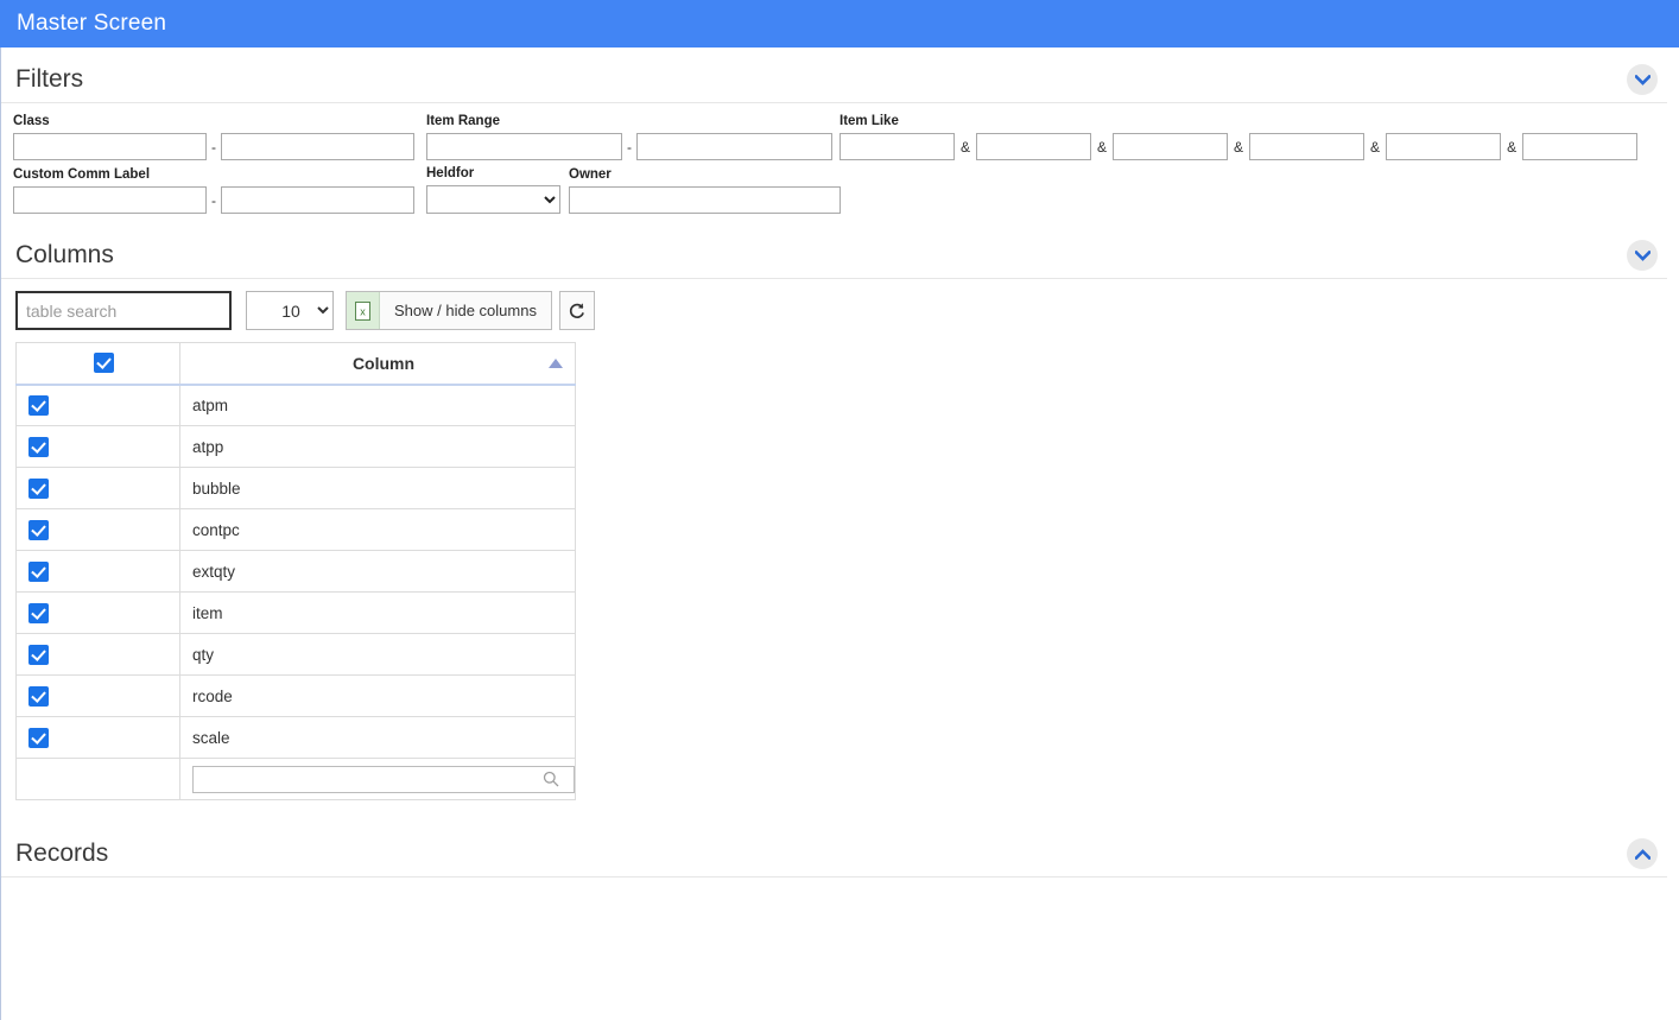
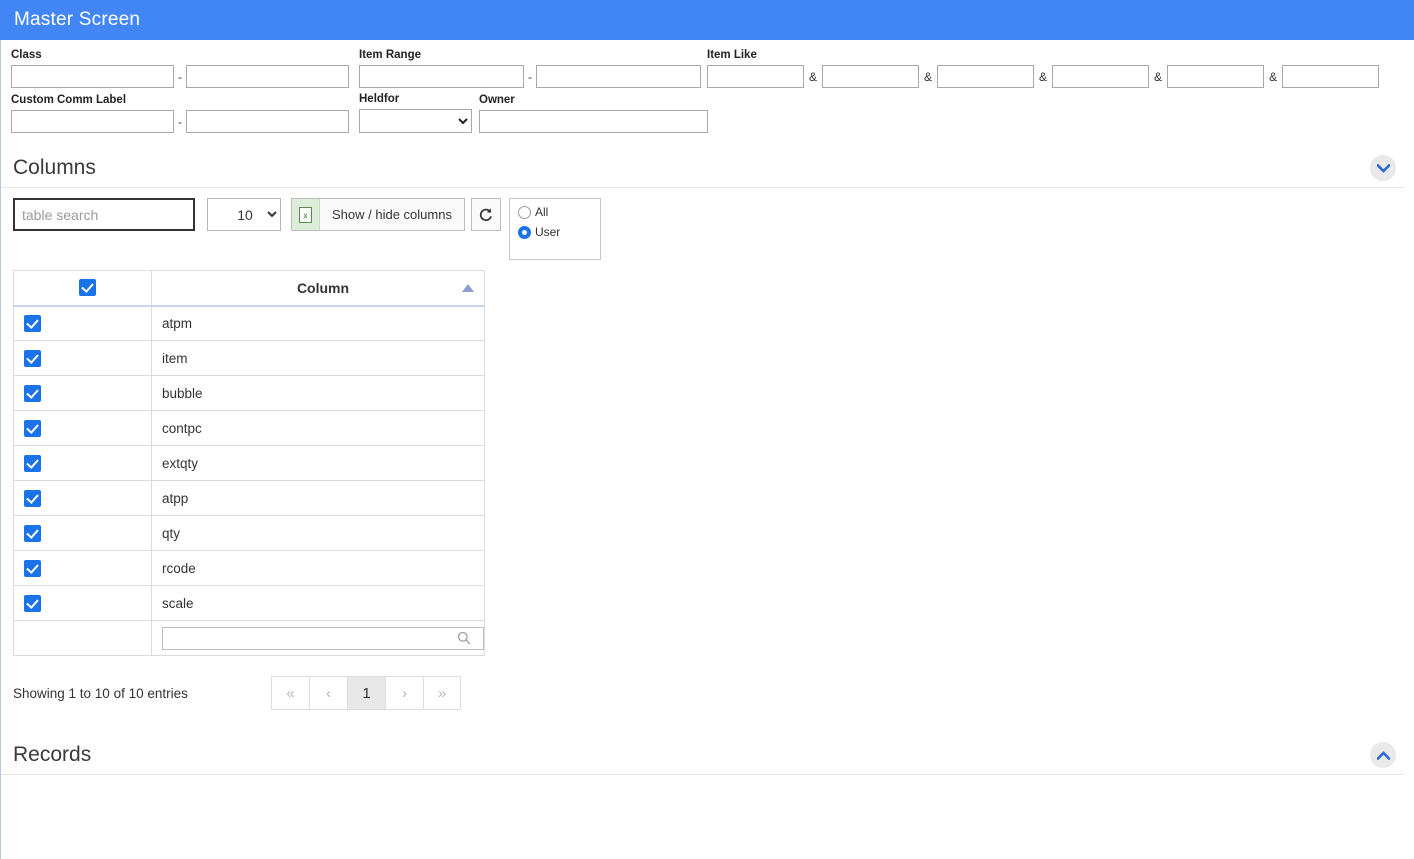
  Master Screen
- Filters
  Class
  -
  Item Range
  -
  Item Like
  &
  &
  &
  &
  &
  Custom Comm Label
  -
  Heldfor
  Owner
  Columns
  table search
  10
  x
  Show / hide columns
+ All
+ User
  	Column
  	atpm
- 	atpp
+ 	item
  	bubble
  	contpc
  	extqty
- 	item
+ 	atpp
  	qty
  	rcode
  	scale
+ Showing 1 to 10 of 10 entries
+ «
+ ‹
+ 1
+ ›
+ »
  Records
